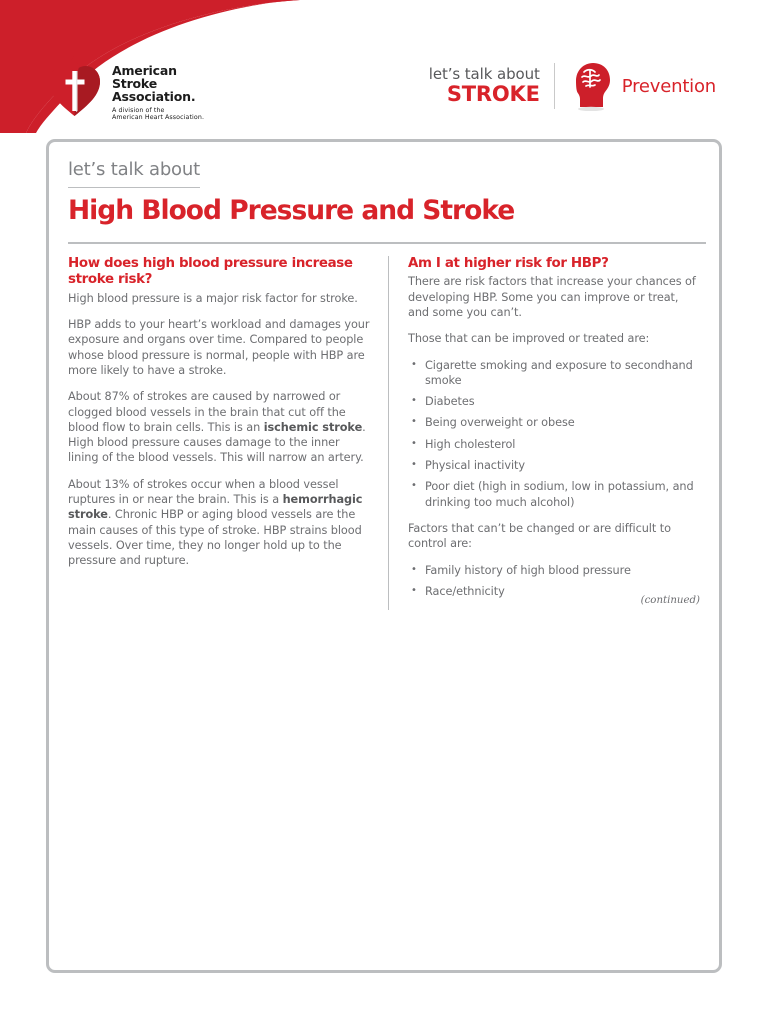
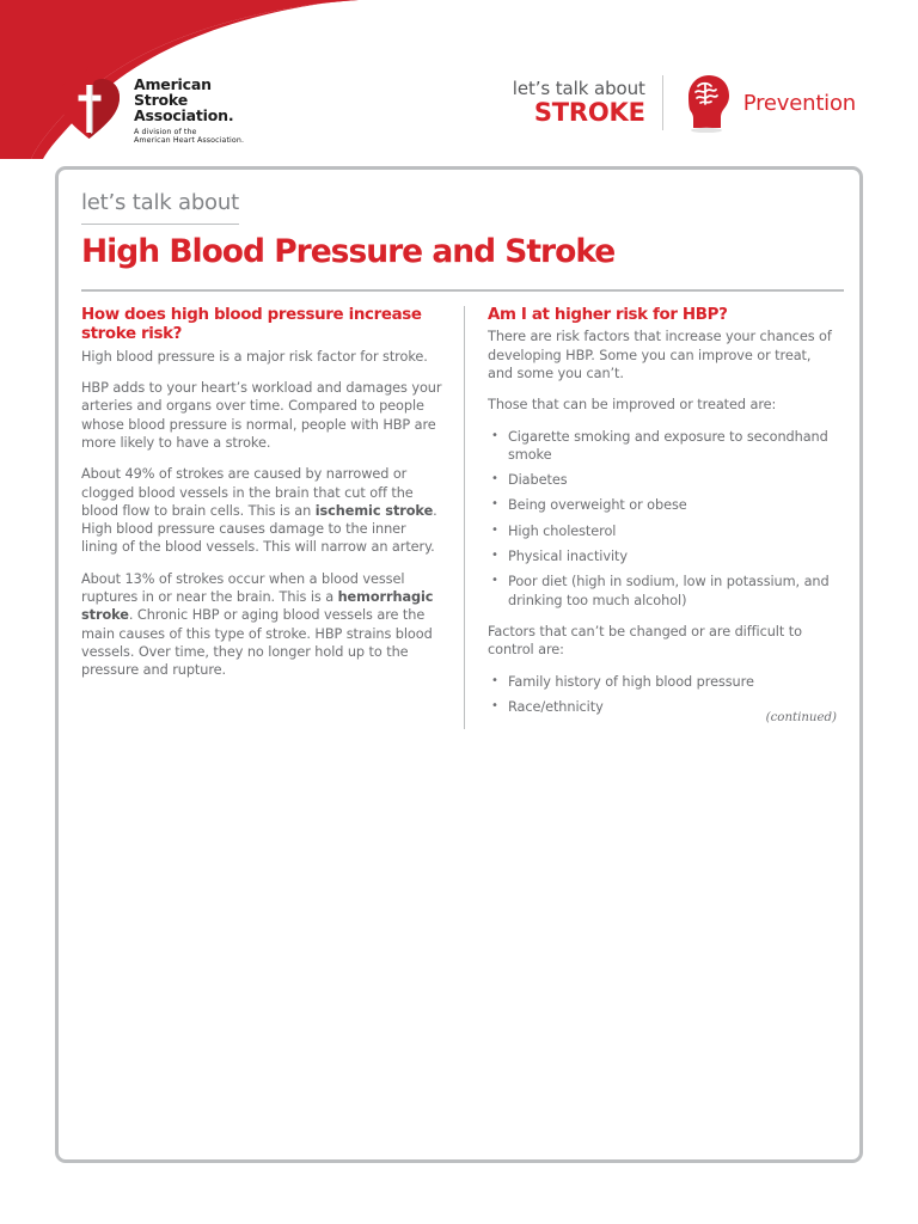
  American
  Stroke
  Association.
  let’s talk about
  STROKE
  Prevention
  let’s talk about
  High Blood Pressure and Stroke
  How does high blood pressure increase stroke risk?
  High blood pressure is a major risk factor for stroke.
- HBP adds to your heart’s workload and damages your exposure and organs over time. Compared to people whose blood pressure is normal, people with HBP are more likely to have a stroke.
+ HBP adds to your heart’s workload and damages your arteries and organs over time. Compared to people whose blood pressure is normal, people with HBP are more likely to have a stroke.
- About 87% of strokes are caused by narrowed or clogged blood vessels in the brain that cut off the blood flow to brain cells. This is an ischemic stroke. High blood pressure causes damage to the inner lining of the blood vessels. This will narrow an artery.
+ About 49% of strokes are caused by narrowed or clogged blood vessels in the brain that cut off the blood flow to brain cells. This is an ischemic stroke. High blood pressure causes damage to the inner lining of the blood vessels. This will narrow an artery.
  About 13% of strokes occur when a blood vessel ruptures in or near the brain. This is a hemorrhagic stroke. Chronic HBP or aging blood vessels are the main causes of this type of stroke. HBP strains blood vessels. Over time, they no longer hold up to the pressure and rupture.
  Am I at higher risk for HBP?
  There are risk factors that increase your chances of developing HBP. Some you can improve or treat, and some you can’t.
  Those that can be improved or treated are:
  Cigarette smoking and exposure to secondhand smoke
  Diabetes
  Being overweight or obese
  High cholesterol
  Physical inactivity
  Poor diet (high in sodium, low in potassium, and drinking too much alcohol)
  Factors that can’t be changed or are difficult to control are:
  Family history of high blood pressure
  Race/ethnicity
  (continued)
